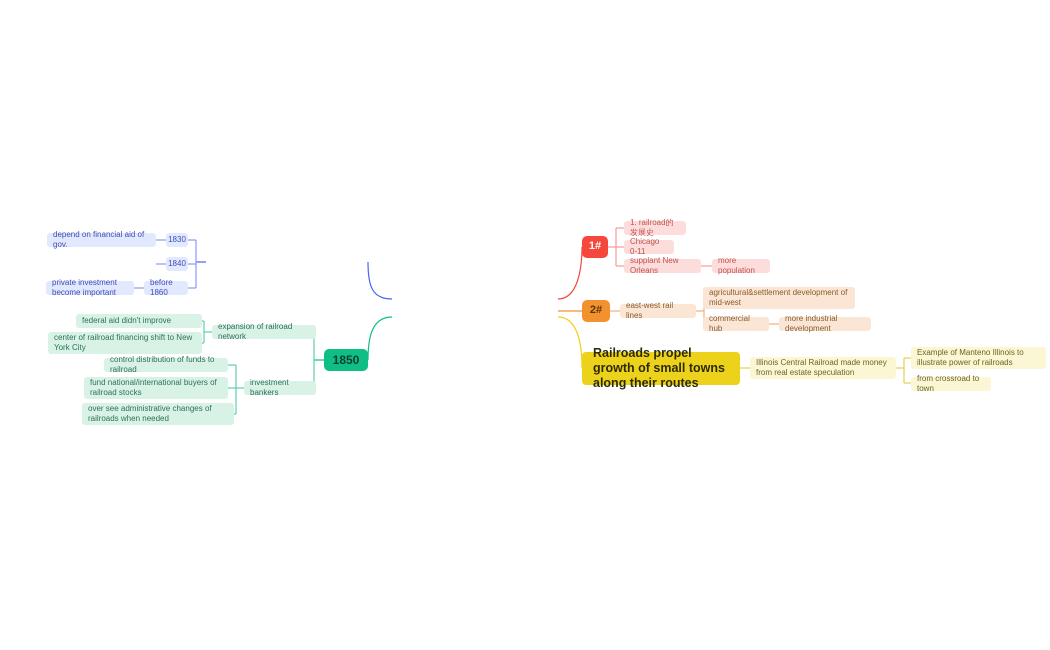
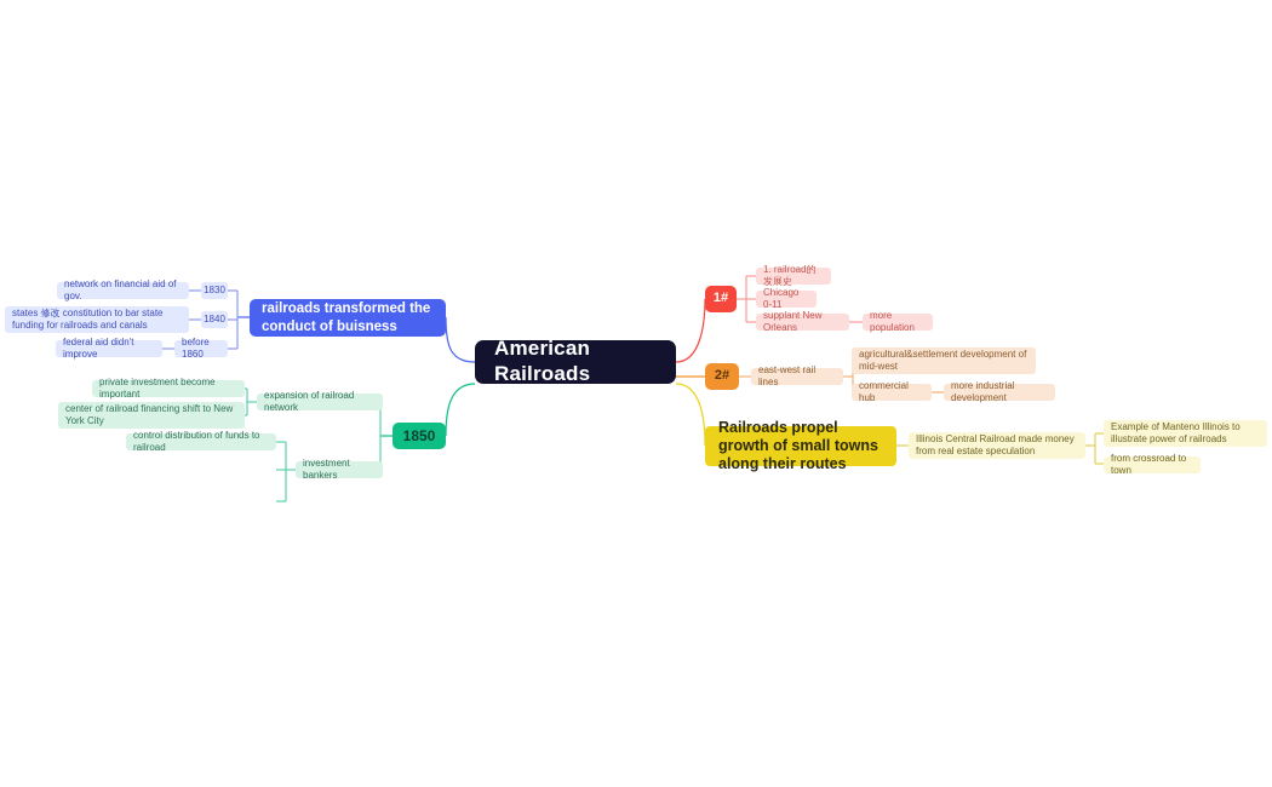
+ American Railroads
+ railroads transformed the conduct of buisness
  1830
- depend on financial aid of gov.
+ network on financial aid of gov.
  1840
+ states 修改 constitution to bar state funding for railroads and canals
  before 1860
- private investment become important
+ federal aid didn't improve
  1850
  expansion of railroad network
- federal aid didn't improve
+ private investment become important
  center of railroad financing shift to New York City
  investment bankers
  control distribution of funds to railroad
- fund national/international buyers of railroad stocks
- over see administrative changes of railroads when needed
  1#
  1. railroad的发展史
  Chicago 0-11
  supplant New Orleans
  more population
  2#
  east-west rail lines
  agricultural&settlement development of mid-west
  commercial hub
  more industrial development
  Railroads propel growth of small towns along their routes
  Illinois Central Railroad made money from real estate speculation
  Example of Manteno Illinois to illustrate power of railroads
  from crossroad to town
